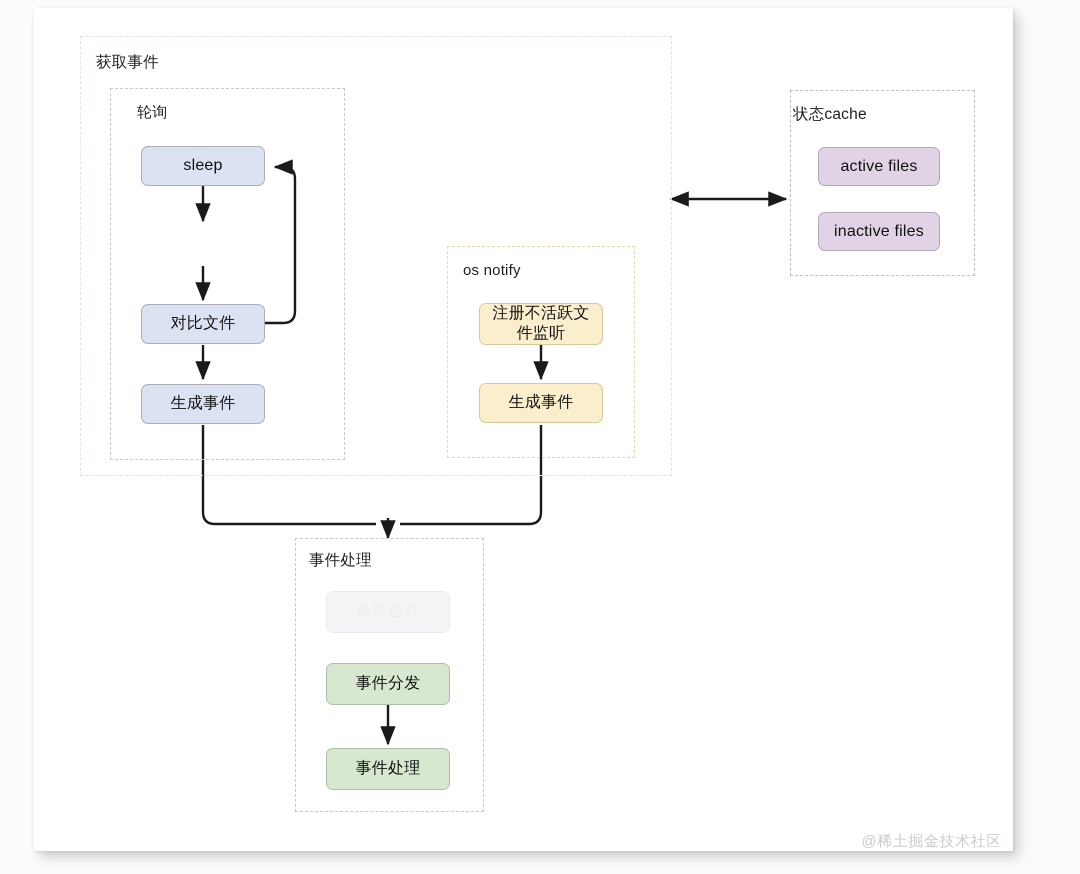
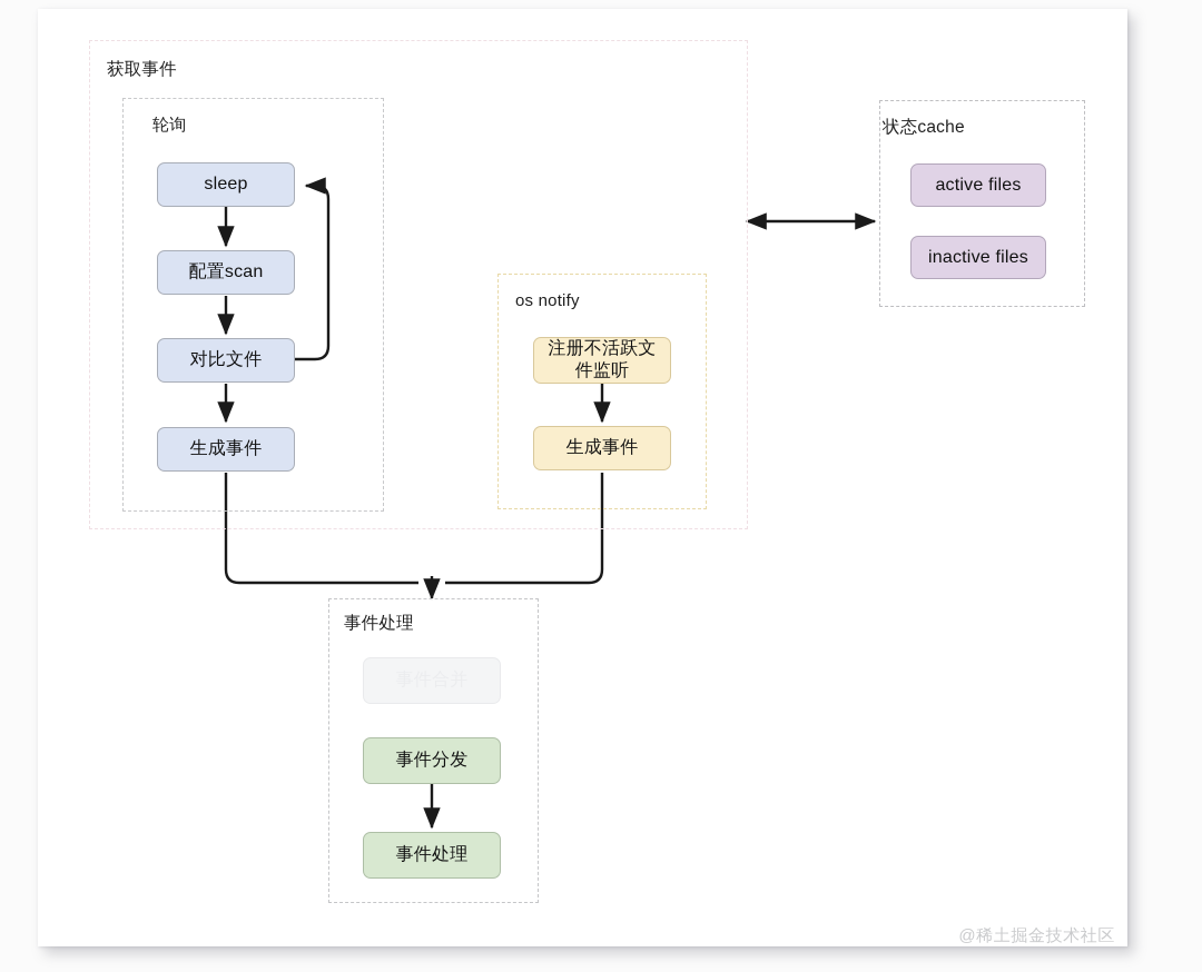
  获取事件
  轮询
  sleep
+ 配置scan
  对比文件
  生成事件
  os notify
  注册不活跃文
  件监听
  生成事件
  状态cache
  active files
  inactive files
  事件处理
  事件分发
  事件处理
  @稀土掘金技术社区
